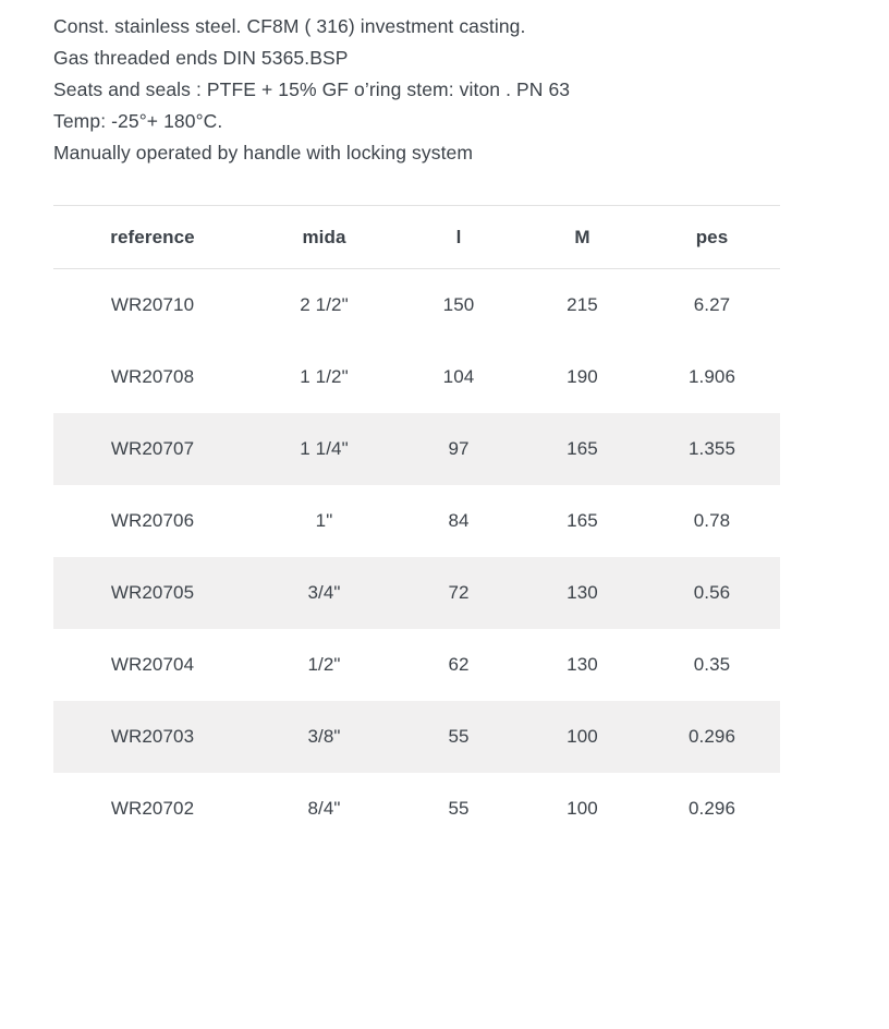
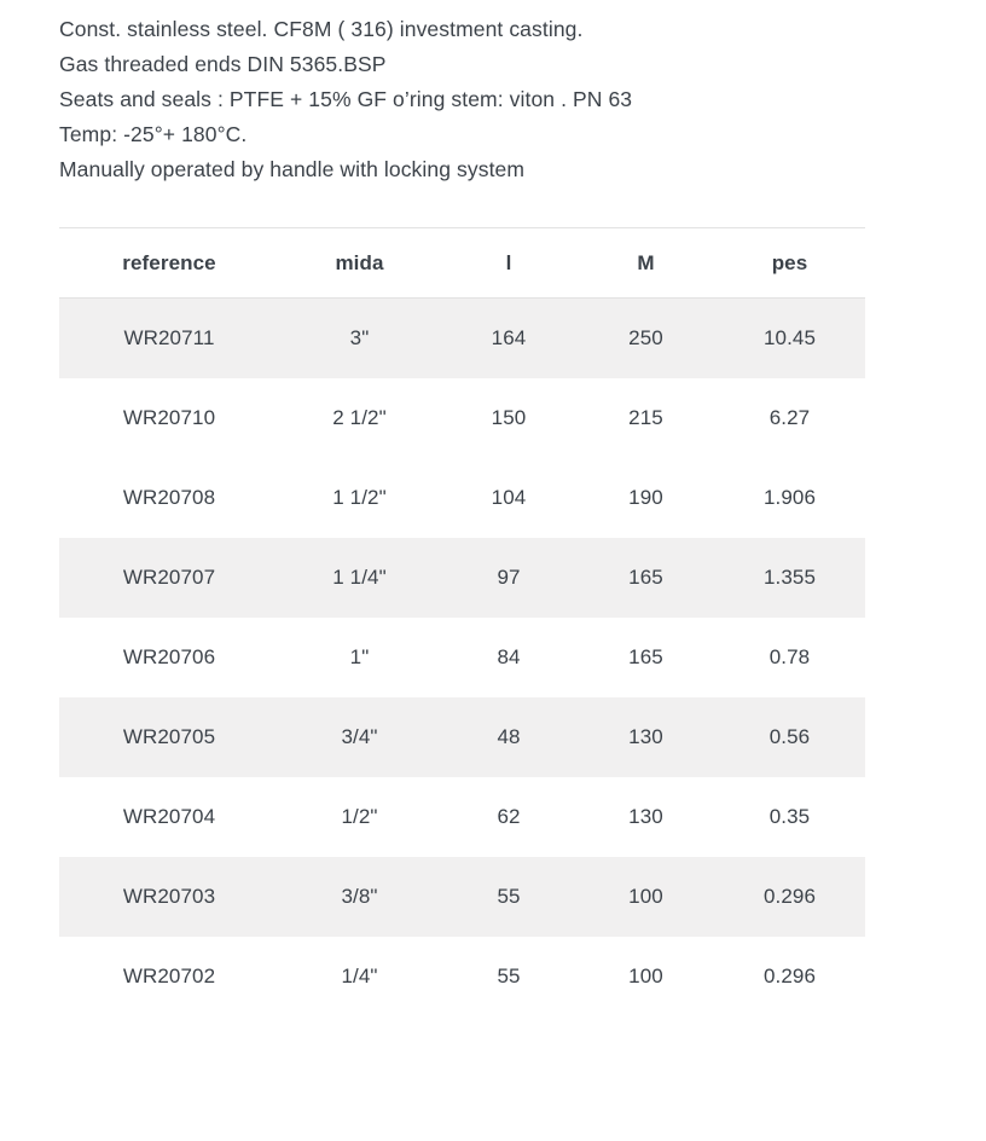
  Const. stainless steel. CF8M ( 316) investment casting.
  Gas threaded ends DIN 5365.BSP
  Seats and seals : PTFE + 15% GF o’ring stem: viton . PN 63
  Temp: -25°+ 180°C.
  Manually operated by handle with locking system
  reference	mida	l	M	pes
+ WR20711	3"	164	250	10.45
  WR20710	2 1/2"	150	215	6.27
  WR20708	1 1/2"	104	190	1.906
  WR20707	1 1/4"	97	165	1.355
  WR20706	1"	84	165	0.78
- WR20705	3/4"	72	130	0.56
+ WR20705	3/4"	48	130	0.56
  WR20704	1/2"	62	130	0.35
  WR20703	3/8"	55	100	0.296
- WR20702	8/4"	55	100	0.296
+ WR20702	1/4"	55	100	0.296
